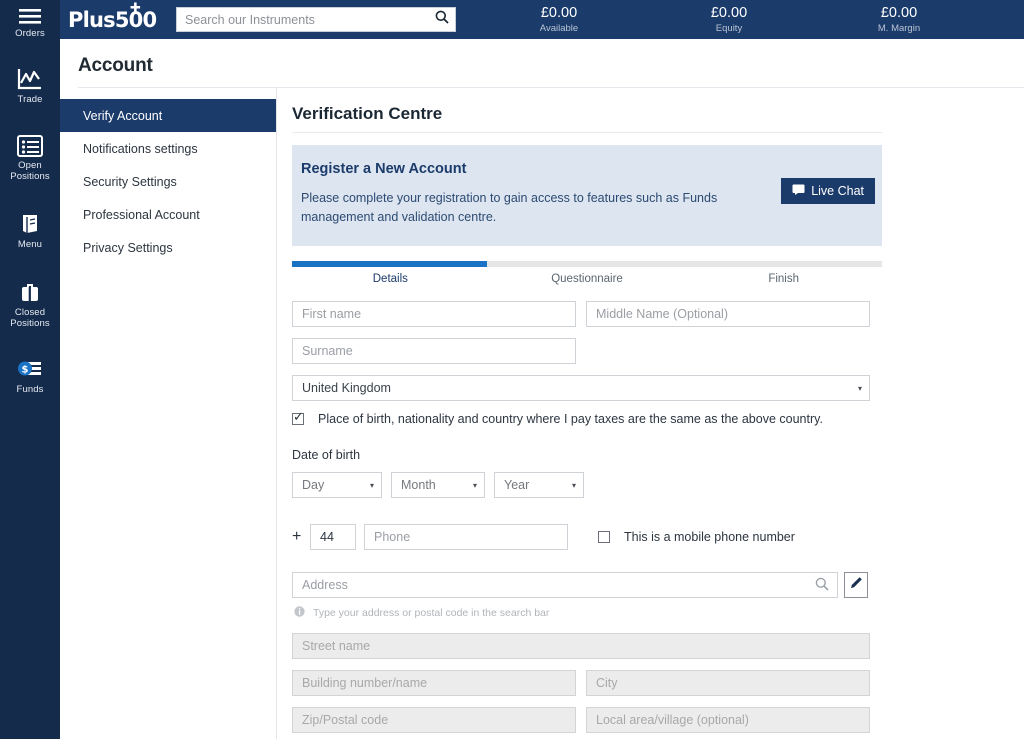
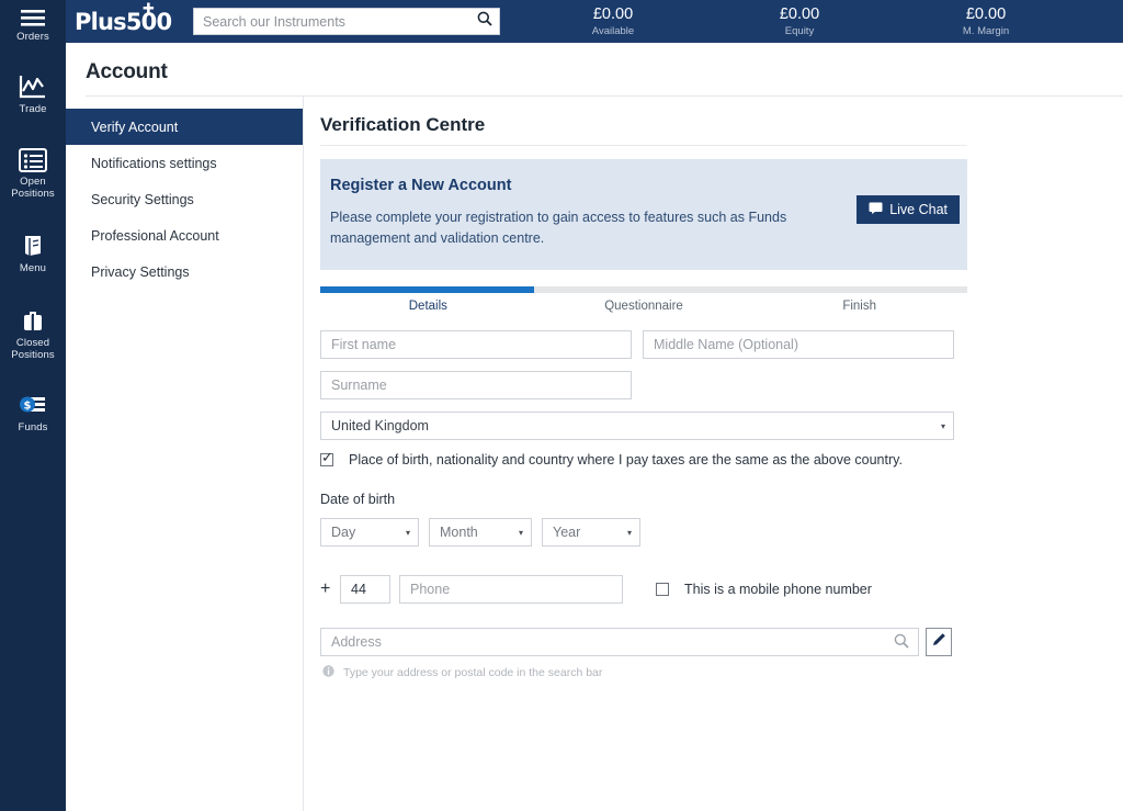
  Orders
  Trade
  Open
  Positions
  Menu
  Closed
  Positions
  $
  Funds
  Plus500
  ✚
  Search our Instruments
  £0.00
  Available
  £0.00
  Equity
  £0.00
  M. Margin
  Account
  Verify Account
  Notifications settings
  Security Settings
  Professional Account
  Privacy Settings
  Verification Centre
  Register a New Account
  Please complete your registration to gain access to features such as Funds management and validation centre.
  Live Chat
  Details
  Questionnaire
  Finish
  First name
  Middle Name (Optional)
  Surname
  United Kingdom
  ▾
  Place of birth, nationality and country where I pay taxes are the same as the above country.
  Date of birth
  Day
  ▾
  Month
  ▾
  Year
  ▾
  +
  44
  Phone
  This is a mobile phone number
  Address
  Type your address or postal code in the search bar
- Street name
- Building number/name
- City
- Zip/Postal code
- Local area/village (optional)
